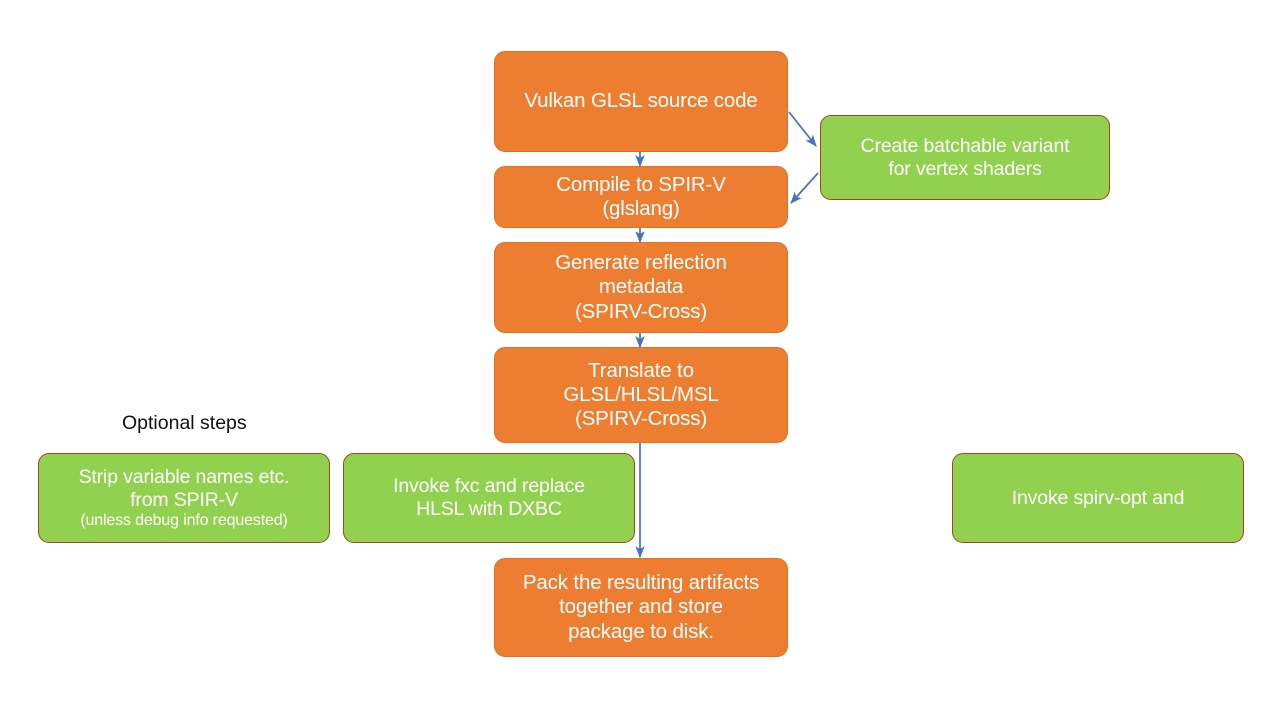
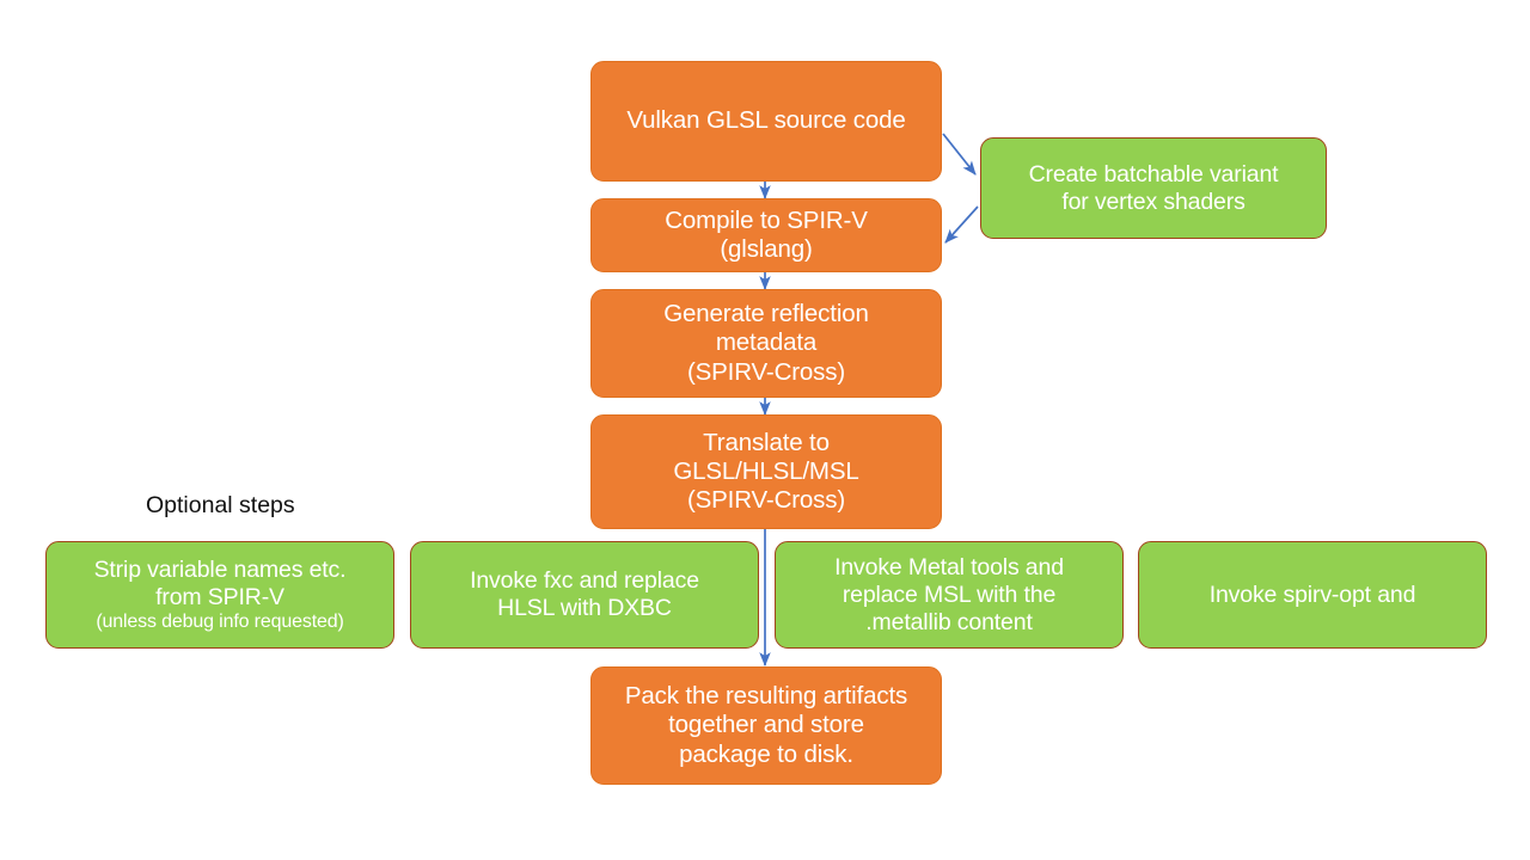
  Vulkan GLSL source code
  Compile to SPIR-V
  (glslang)
  Generate reflection
  metadata
  (SPIRV-Cross)
  Translate to
  GLSL/HLSL/MSL
  (SPIRV-Cross)
  Pack the resulting artifacts
  together and store
  package to disk.
  Create batchable variant
  for vertex shaders
  Optional steps
  Strip variable names etc.
  from SPIR-V
  (unless debug info requested)
  Invoke fxc and replace
  HLSL with DXBC
+ Invoke Metal tools and
+ replace MSL with the
+ .metallib content
  Invoke spirv-opt and
